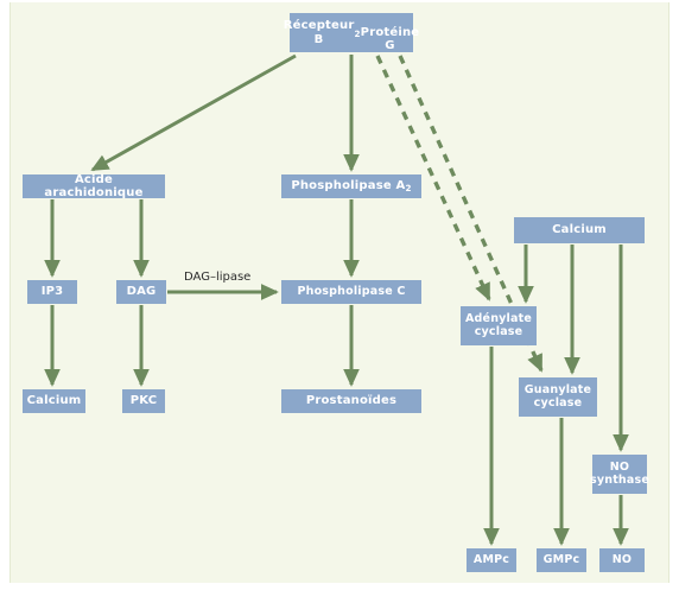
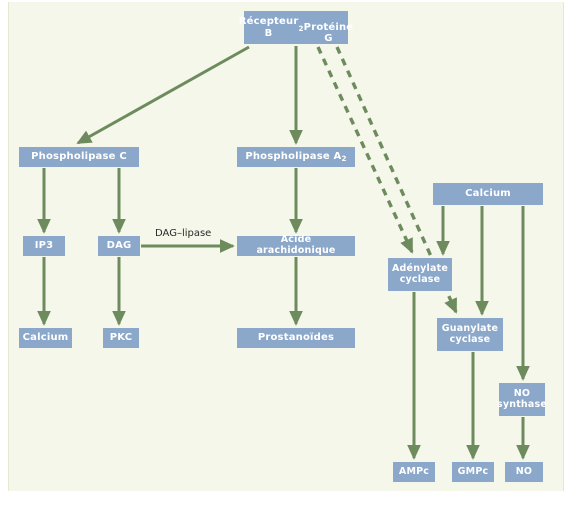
  Récepteur B
  2
  Protéine G
- Acide arachidonique
+ Phospholipase C
  Phospholipase A
  2
  Calcium
  IP3
  DAG
- Phospholipase C
+ Acide arachidonique
  Adénylate
  cyclase
  Calcium
  PKC
  Prostanoïdes
  Guanylate
  cyclase
  NO
  synthase
  AMPc
  GMPc
  NO
  DAG–lipase
